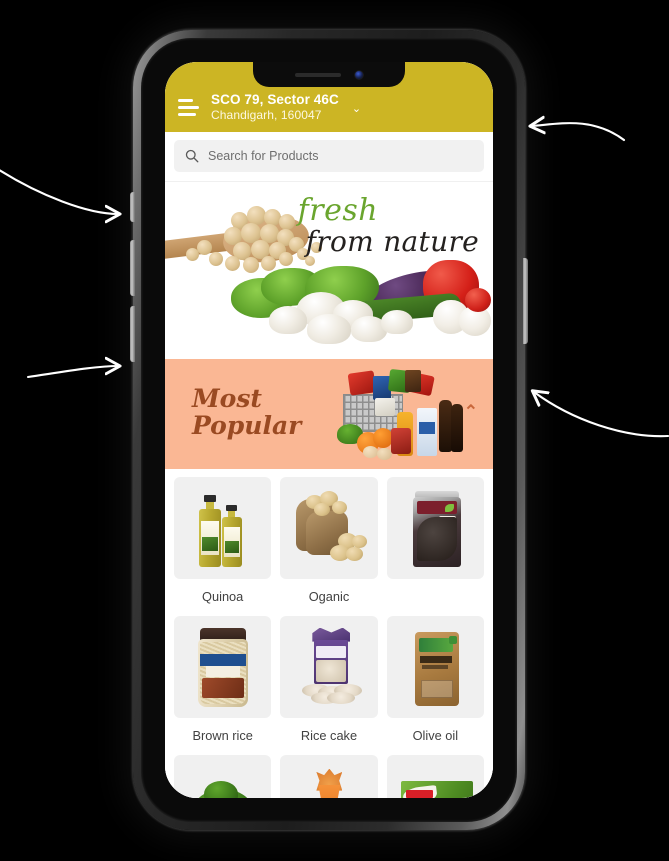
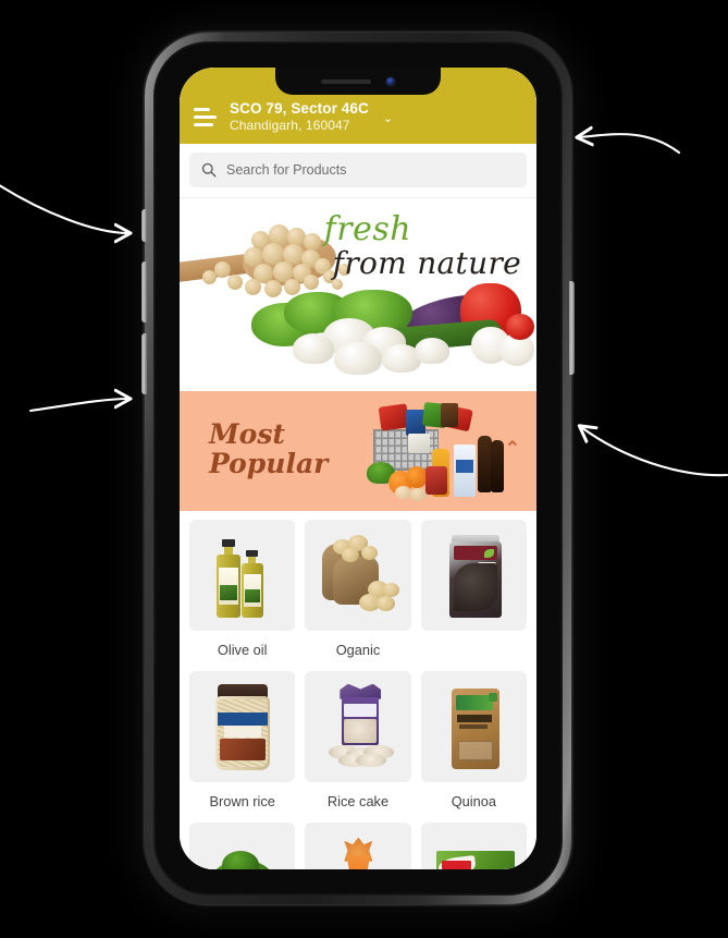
  SCO 79, Sector 46C
  Chandigarh, 160047
  ⌄
  Search for Products
  fresh
  from nature
  Most
  Popular
  ⌃
- Quinoa
+ Olive oil
  Oganic
  Brown rice
  Rice cake
- Olive oil
+ Quinoa
